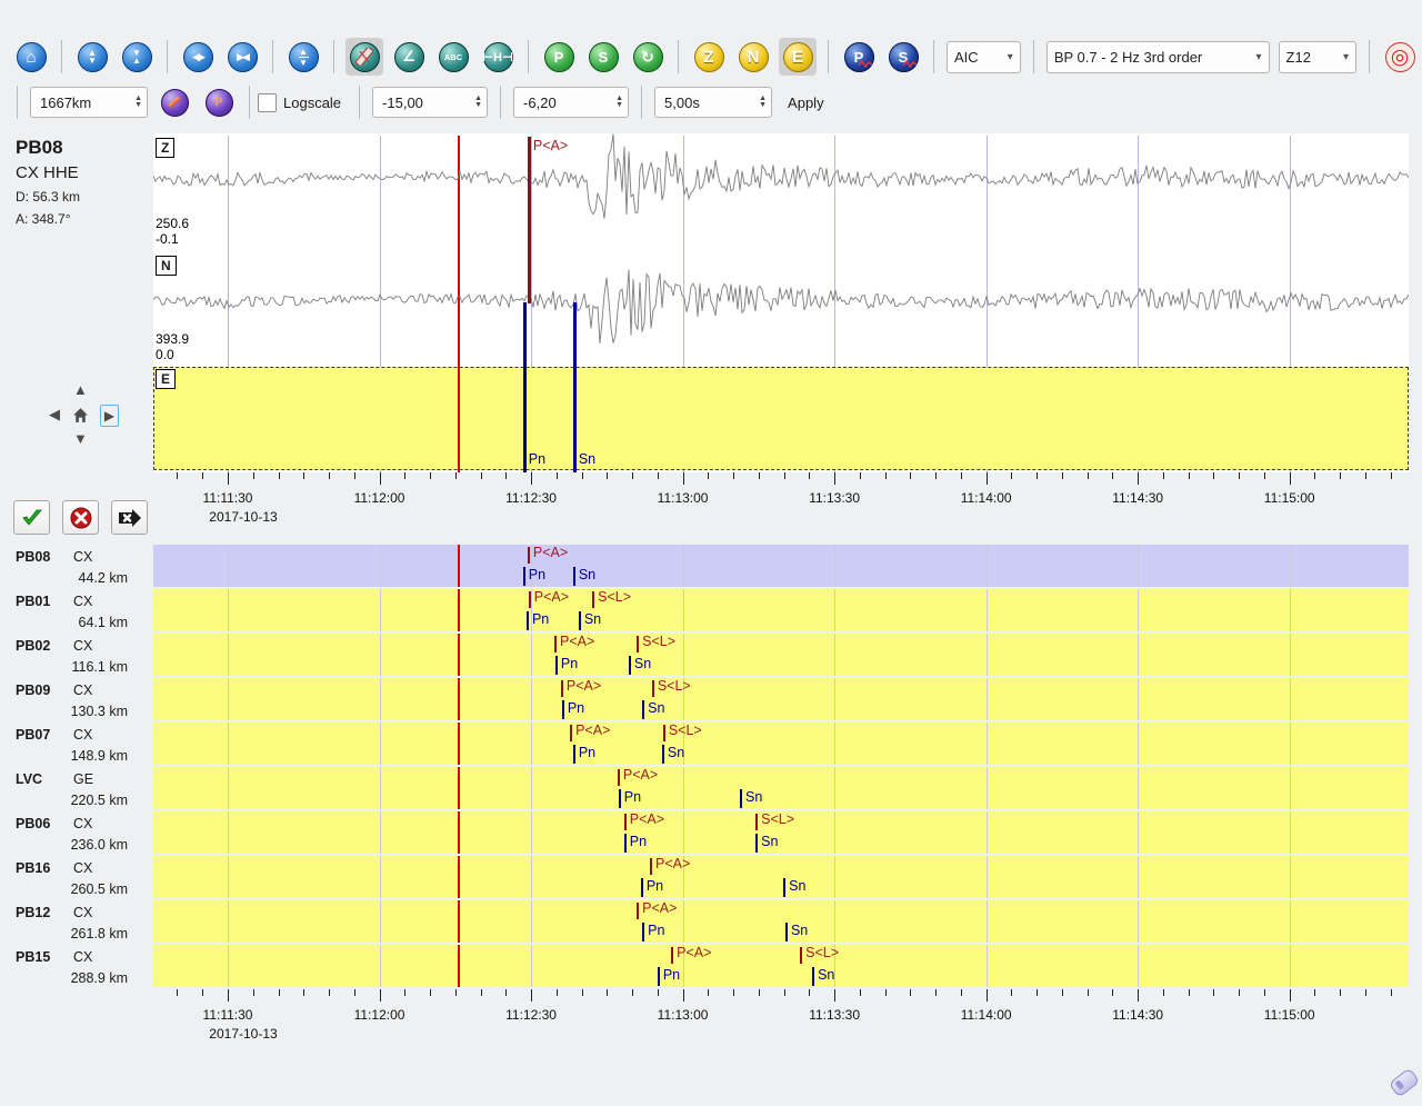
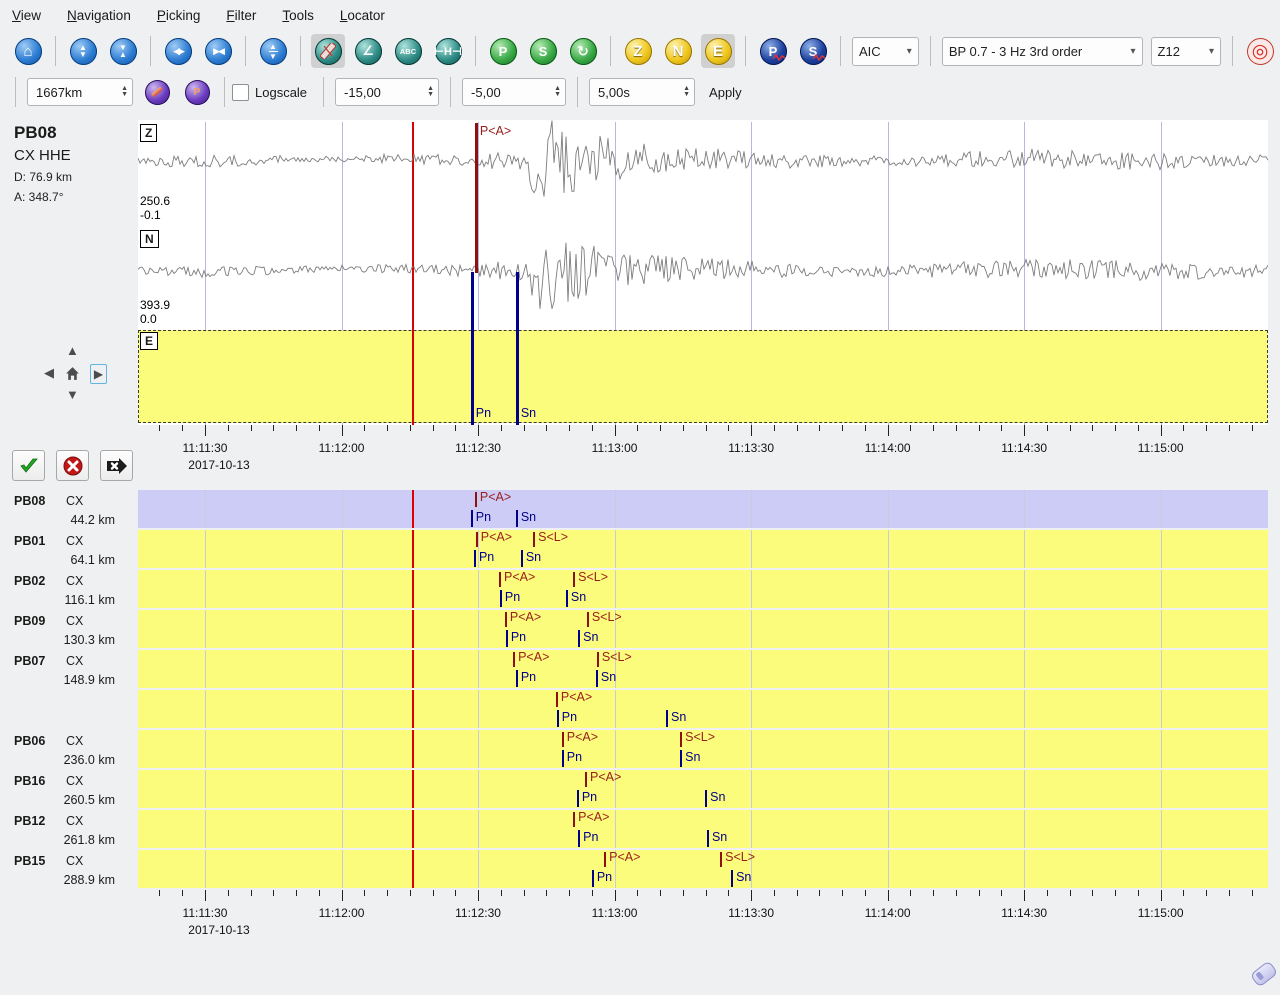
+ View
+ Navigation
+ Picking
+ Filter
+ Tools
+ Locator
  ⌂
  ▲
  ▼
  ▼
  ▲
  ◀▶
  ▶◀
  ▲
  ▼
  ∠
  ABC
  ⊢H⊣
  P
  S
  ↻
  Z
  N
  E
  P
  S
  AIC
  ▾
- BP 0.7 - 2 Hz 3rd order
+ BP 0.7 - 3 Hz 3rd order
  ▾
  Z12
  ▾
  ◎
  1667km
  P
  Logscale
  -15,00
- -6,20
+ -5,00
  5,00s
  Apply
  PB08
  CX HHE
- D: 56.3 km
+ D: 76.9 km
  A: 348.7°
  ▲
  ◀
  ▶
  ▼
  Z
  250.6
  -0.1
  N
  393.9
  0.0
  E
  P<A>
  Pn
  Sn
  11:11:30
  11:12:00
  11:12:30
  11:13:00
  11:13:30
  11:14:00
  11:14:30
  11:15:00
  2017-10-13
  PB08
  CX
  44.2 km
  P<A>
  Pn
  Sn
  PB01
  CX
  64.1 km
  P<A>
  S<L>
  Pn
  Sn
  PB02
  CX
  116.1 km
  P<A>
  S<L>
  Pn
  Sn
  PB09
  CX
  130.3 km
  P<A>
  S<L>
  Pn
  Sn
  PB07
  CX
  148.9 km
  P<A>
  S<L>
  Pn
  Sn
- LVC
- GE
- 220.5 km
  P<A>
  Pn
  Sn
  PB06
  CX
  236.0 km
  P<A>
  S<L>
  Pn
  Sn
  PB16
  CX
  260.5 km
  P<A>
  Pn
  Sn
  PB12
  CX
  261.8 km
  P<A>
  Pn
  Sn
  PB15
  CX
  288.9 km
  P<A>
  S<L>
  Pn
  Sn
  11:11:30
  11:12:00
  11:12:30
  11:13:00
  11:13:30
  11:14:00
  11:14:30
  11:15:00
  2017-10-13
